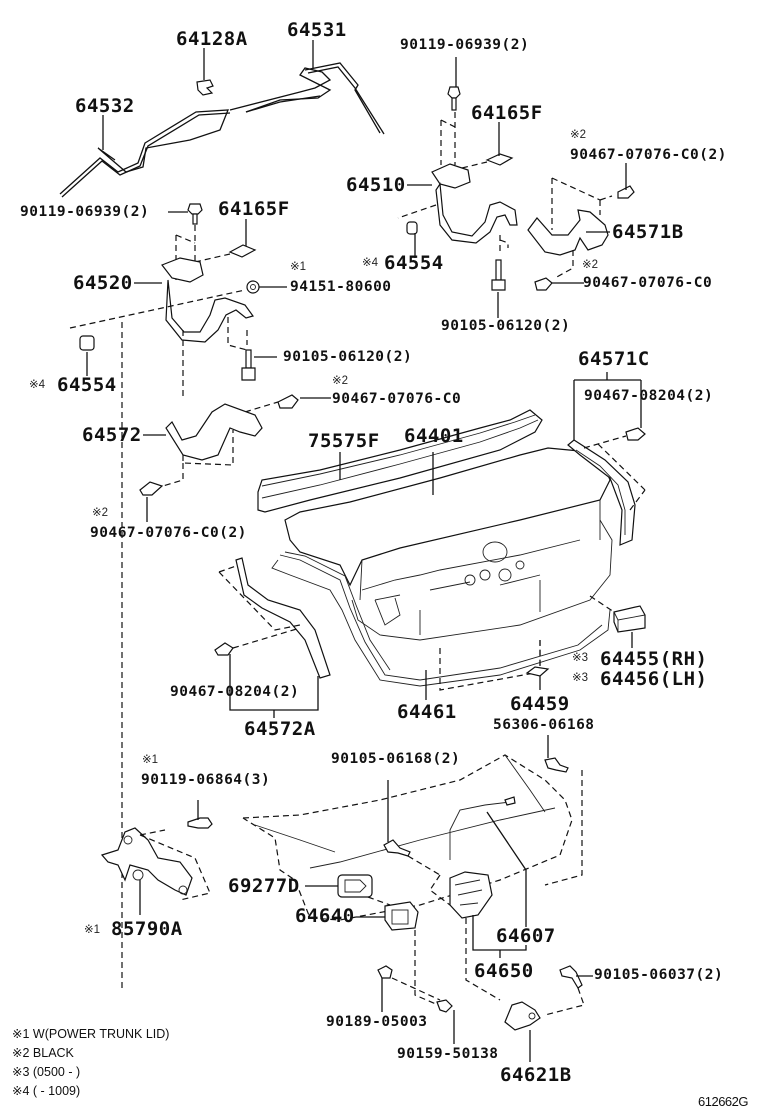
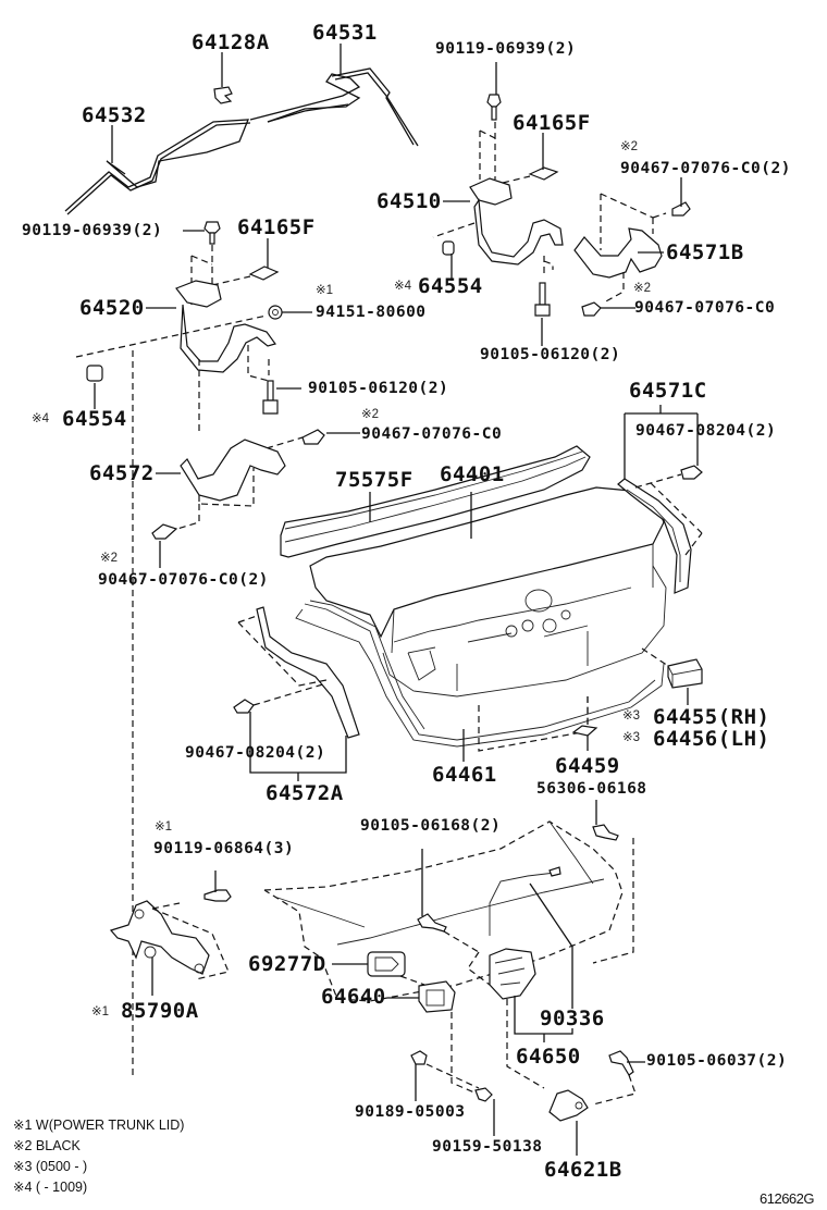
  64128A
  64531
  64532
  90119-06939(2)
  64165F
  64510
  ※2
  90467-07076-C0(2)
  64571B
  ※4
  64554
  ※2
  90467-07076-C0
  90105-06120(2)
  90119-06939(2)
  64165F
  64520
  ※1
  94151-80600
  ※4
  64554
  90105-06120(2)
  ※2
  90467-07076-C0
  64572
  64571C
  90467-08204(2)
  75575F
  64401
  ※2
  90467-07076-C0(2)
  ※3
  64455(RH)
  ※3
  64456(LH)
  90467-08204(2)
  64572A
  64461
  64459
  56306-06168
  ※1
  90119-06864(3)
  90105-06168(2)
  69277D
  ※1
  85790A
  64640
- 64607
+ 90336
  64650
  90105-06037(2)
  90189-05003
  90159-50138
  64621B
  ※1 W(POWER TRUNK LID)
  ※2 BLACK
  ※3 (0500 - )
  ※4 ( - 1009)
  612662G
